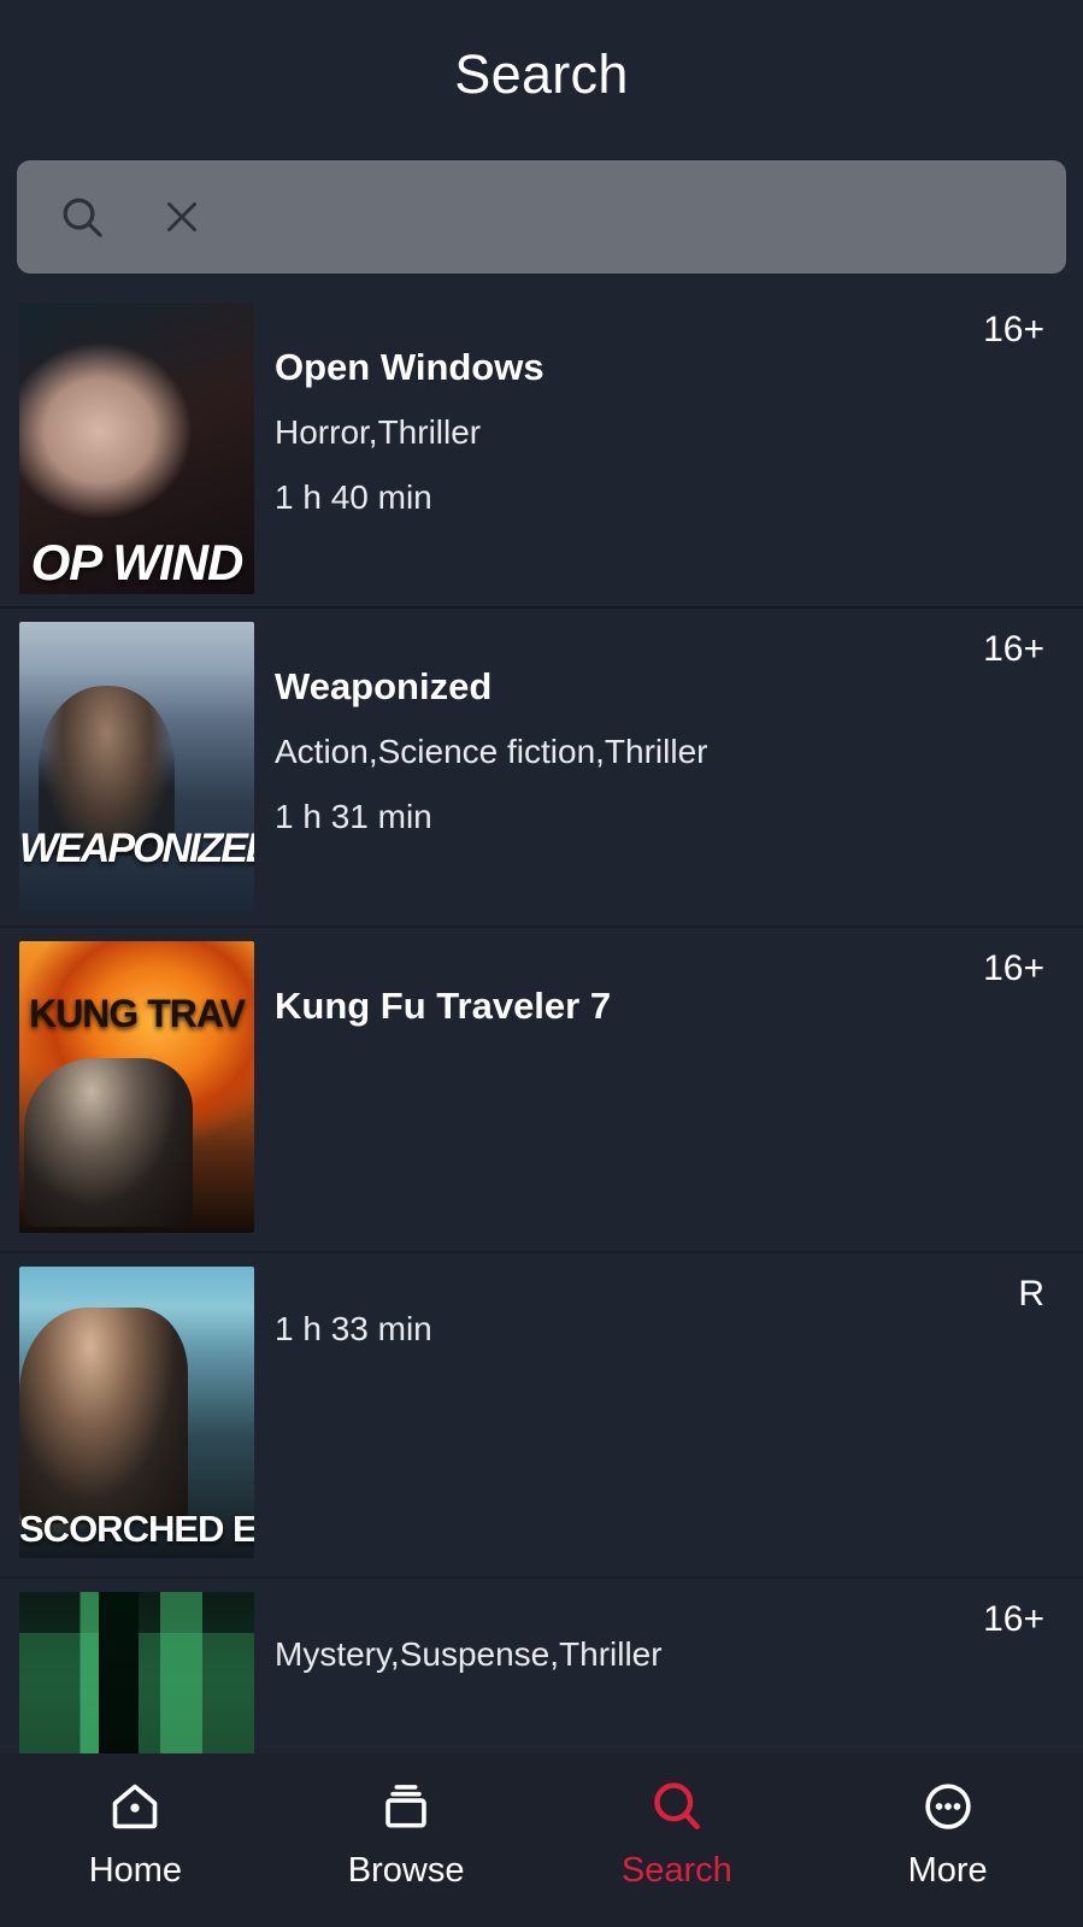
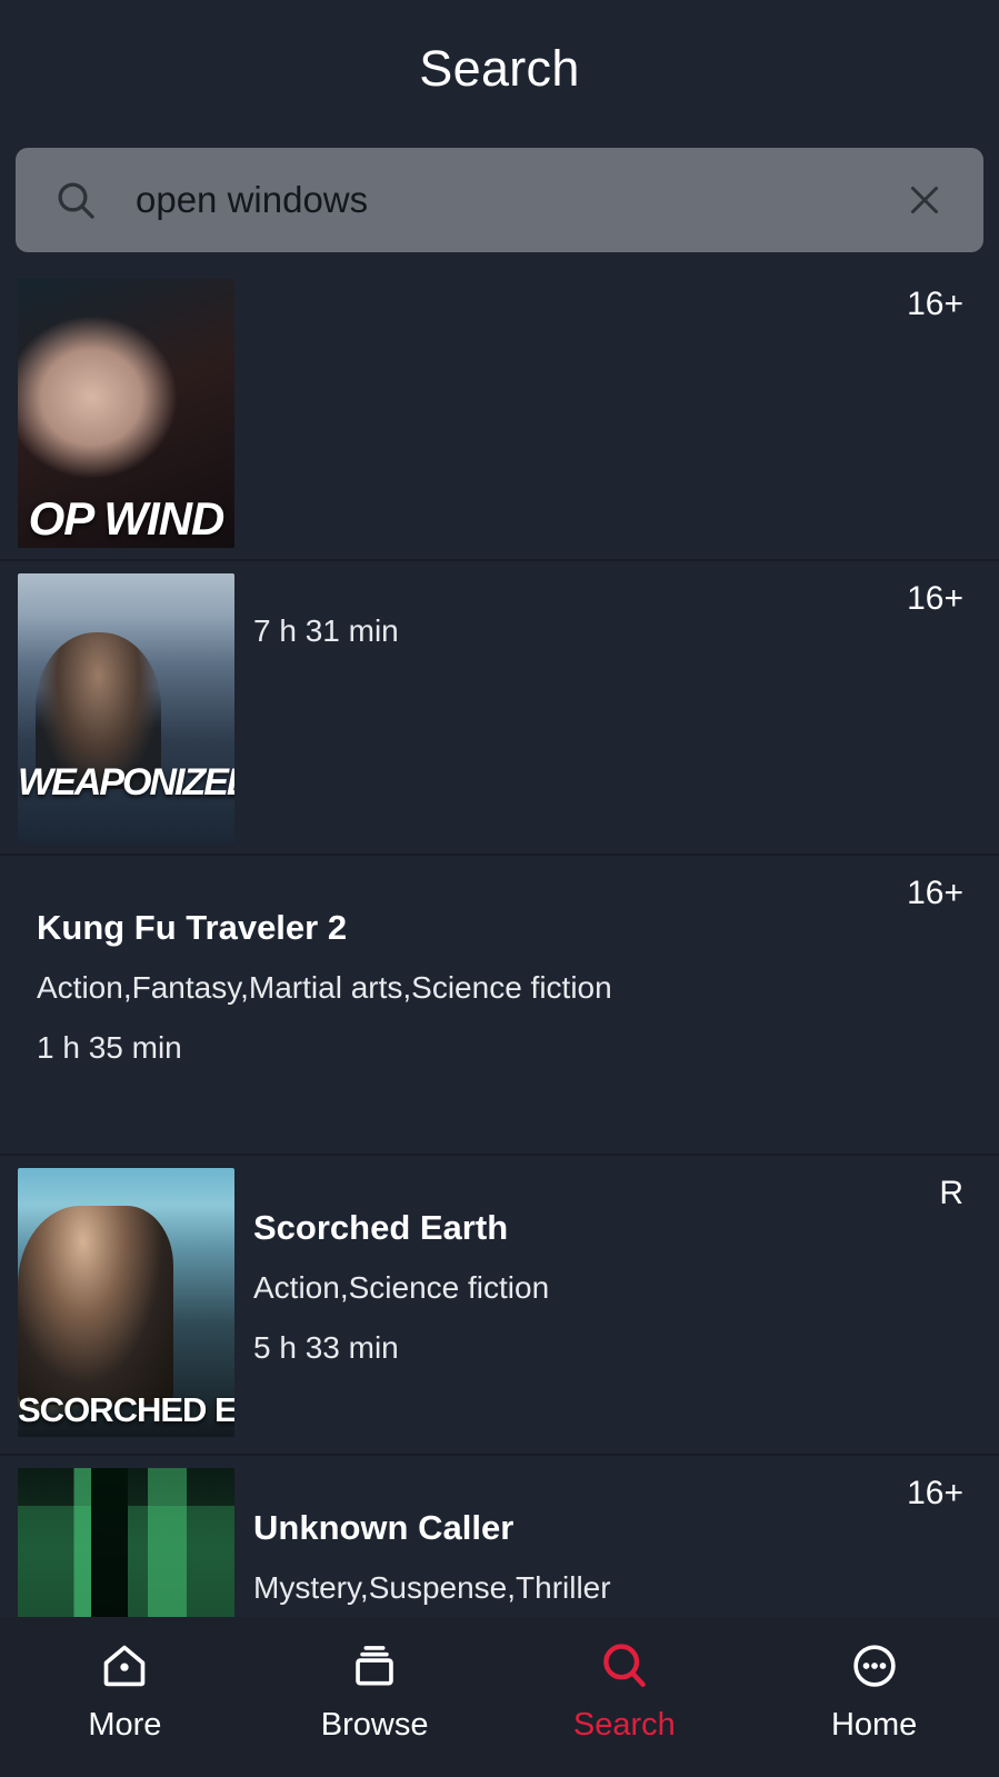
  Search
+ open windows
  OP WIND
- Open Windows
- Horror,Thriller
- 1 h 40 min
  16+
  WEAPONIZE
- Weaponized
- Action,Science fiction,Thriller
- 1 h 31 min
+ 7 h 31 min
  16+
- KUNG TRAV
- Kung Fu Traveler 7
+ Kung Fu Traveler 2
+ Action,Fantasy,Martial arts,Science fiction
+ 1 h 35 min
  16+
+ Scorched Earth
+ Action,Science fiction
- 1 h 33 min
+ 5 h 33 min
  R
+ Unknown Caller
  Mystery,Suspense,Thriller
  16+
- Home
+ More
  Browse
  Search
- More
+ Home
